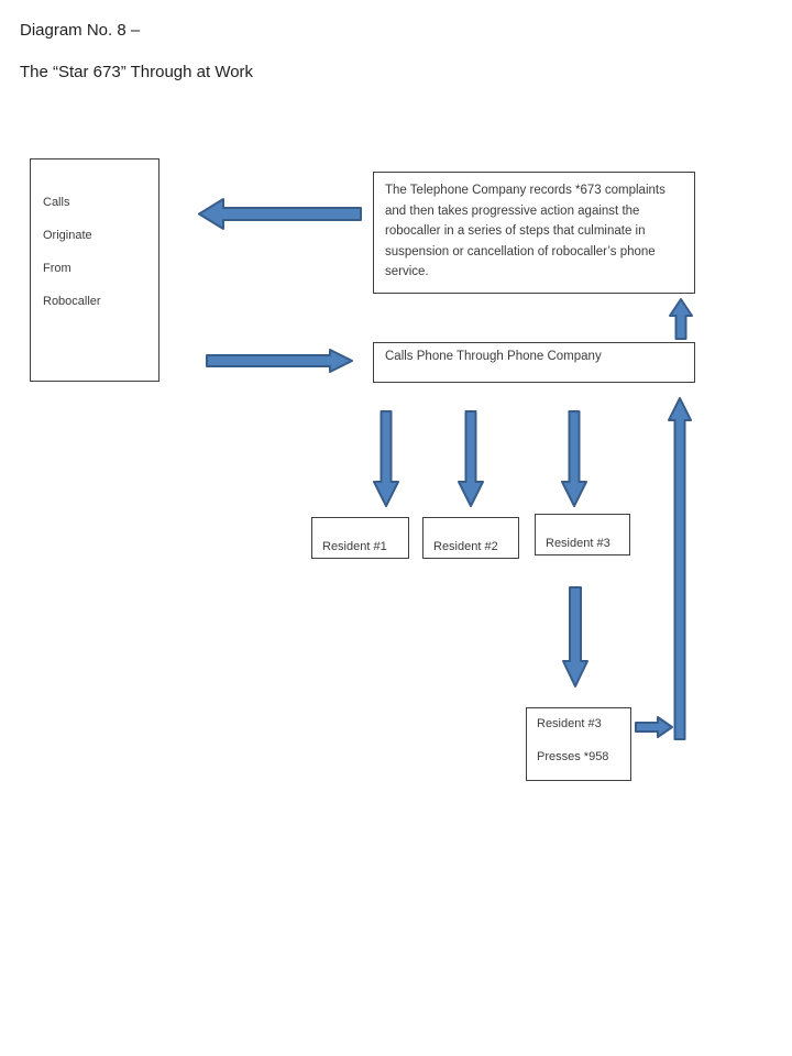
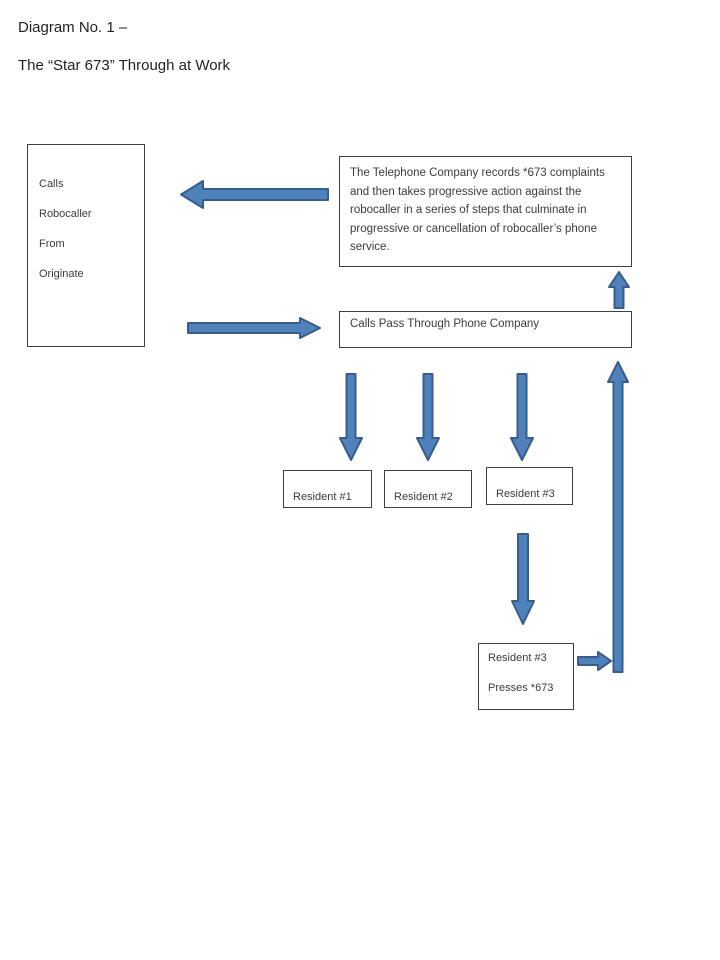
- Diagram No. 8 –
+ Diagram No. 1 –
  The “Star 673” Through at Work
  Calls
- Originate
+ Robocaller
  From
- Robocaller
+ Originate
  The Telephone Company records *673 complaints
  and then takes progressive action against the
  robocaller in a series of steps that culminate in
- suspension or cancellation of robocaller’s phone
+ progressive or cancellation of robocaller’s phone
  service.
- Calls Phone Through Phone Company
+ Calls Pass Through Phone Company
  Resident #1
  Resident #2
  Resident #3
  Resident #3
- Presses *958
+ Presses *673
